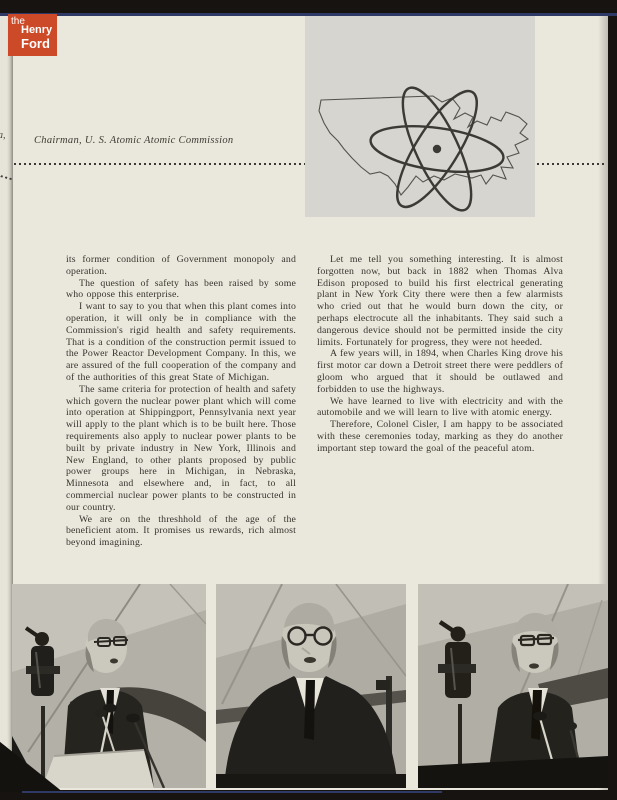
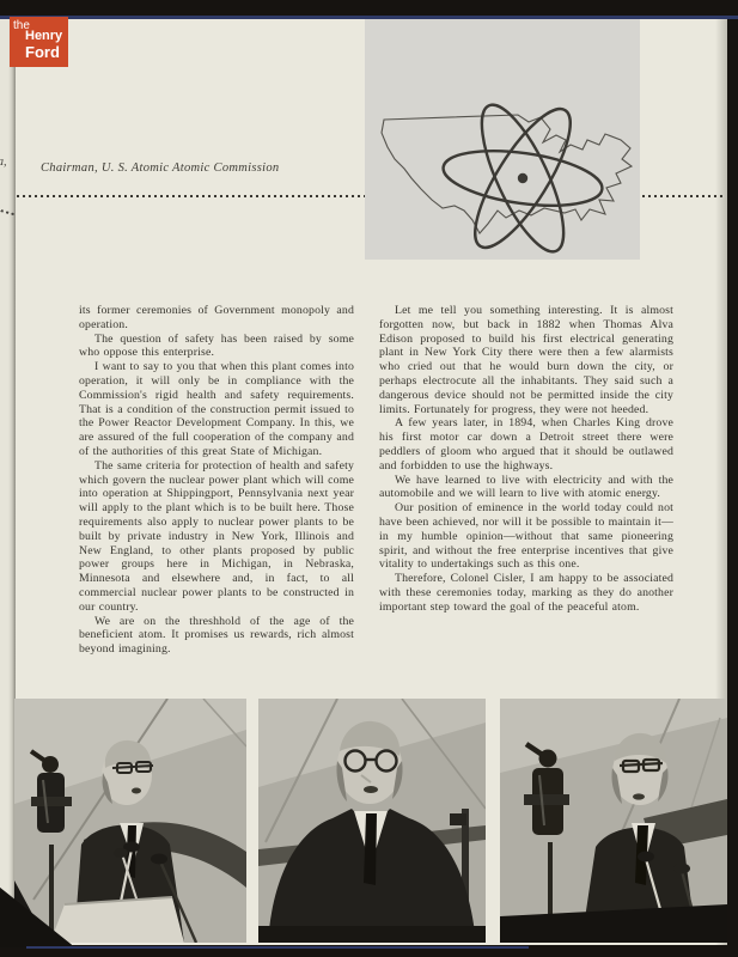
  a,
  the
  Henry
  Ford
  Chairman, U. S. Atomic Atomic Commission
- its former condition of Government monopoly and operation.
+ its former ceremonies of Government monopoly and operation.
  The question of safety has been raised by some who oppose this enterprise.
  I want to say to you that when this plant comes into operation, it will only be in compliance with the Commission's rigid health and safety requirements. That is a condition of the construction permit issued to the Power Reactor Development Company. In this, we are assured of the full cooperation of the company and of the authorities of this great State of Michigan.
  The same criteria for protection of health and safety which govern the nuclear power plant which will come into operation at Shippingport, Pennsylvania next year will apply to the plant which is to be built here. Those requirements also apply to nuclear power plants to be built by private industry in New York, Illinois and New England, to other plants proposed by public power groups here in Michigan, in Nebraska, Minnesota and elsewhere and, in fact, to all commercial nuclear power plants to be constructed in our country.
  We are on the threshhold of the age of the beneficient atom. It promises us rewards, rich almost beyond imagining.
  Let me tell you something interesting. It is almost forgotten now, but back in 1882 when Thomas Alva Edison proposed to build his first electrical generating plant in New York City there were then a few alarmists who cried out that he would burn down the city, or perhaps electrocute all the inhabitants. They said such a dangerous device should not be permitted inside the city limits. Fortunately for progress, they were not heeded.
- A few years will, in 1894, when Charles King drove his first motor car down a Detroit street there were peddlers of gloom who argued that it should be outlawed and forbidden to use the highways.
+ A few years later, in 1894, when Charles King drove his first motor car down a Detroit street there were peddlers of gloom who argued that it should be outlawed and forbidden to use the highways.
  We have learned to live with electricity and with the automobile and we will learn to live with atomic energy.
+ Our position of eminence in the world today could not have been achieved, nor will it be possible to maintain it—in my humble opinion—without that same pioneering spirit, and without the free enterprise incentives that give vitality to undertakings such as this one.
  Therefore, Colonel Cisler, I am happy to be associated with these ceremonies today, marking as they do another important step toward the goal of the peaceful atom.
